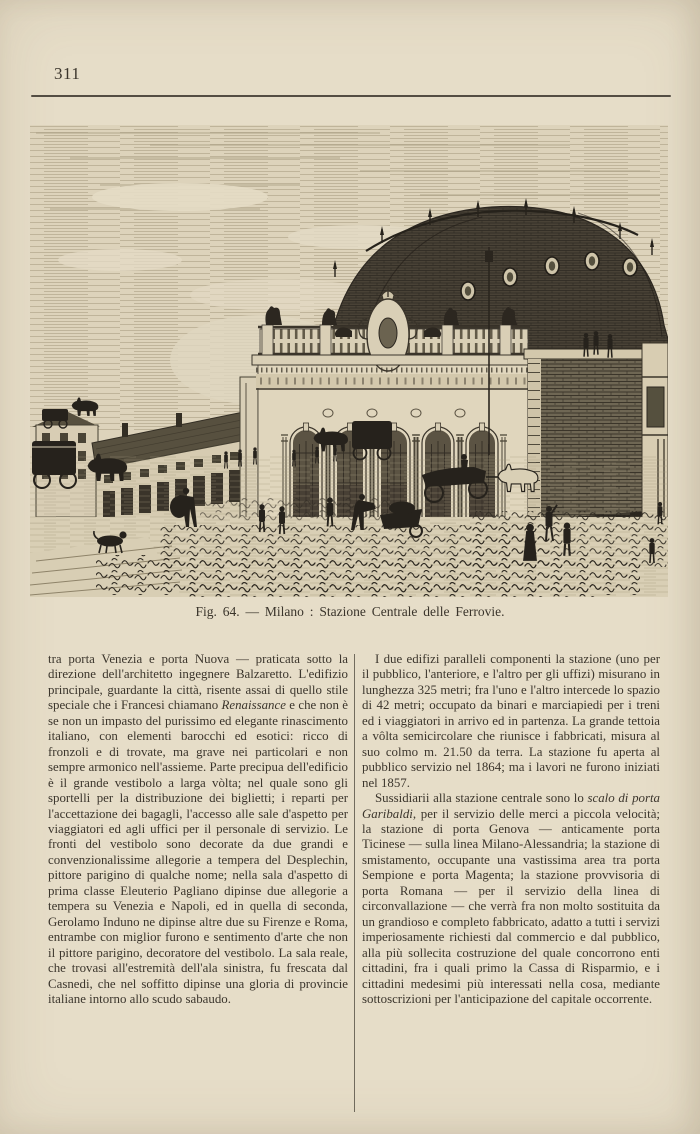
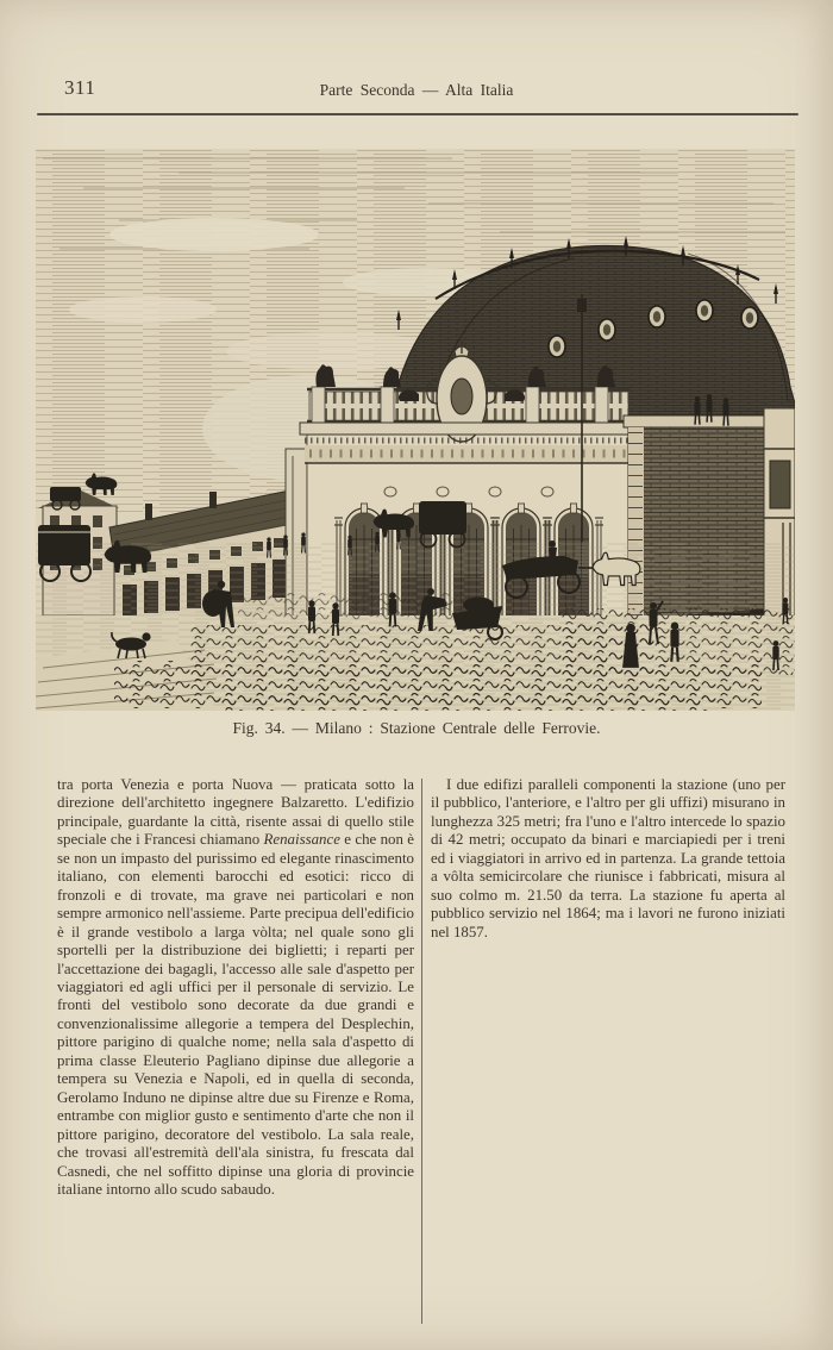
  311
+ Parte Seconda — Alta Italia
- Fig. 64. — Milano : Stazione Centrale delle Ferrovie.
+ Fig. 34. — Milano : Stazione Centrale delle Ferrovie.
- tra porta Venezia e porta Nuova — praticata sotto la direzione dell'architetto ingegnere Balzaretto. L'edifizio principale, guardante la città, risente assai di quello stile speciale che i Francesi chiamano Renaissance e che non è se non un impasto del purissimo ed elegante rinascimento italiano, con elementi barocchi ed esotici: ricco di fronzoli e di trovate, ma grave nei particolari e non sempre armonico nell'assieme. Parte precipua dell'edificio è il grande vestibolo a larga vòlta; nel quale sono gli sportelli per la distribuzione dei biglietti; i reparti per l'accettazione dei bagagli, l'accesso alle sale d'aspetto per viaggiatori ed agli uffici per il personale di servizio. Le fronti del vestibolo sono decorate da due grandi e convenzionalissime allegorie a tempera del Desplechin, pittore parigino di qualche nome; nella sala d'aspetto di prima classe Eleuterio Pagliano dipinse due allegorie a tempera su Venezia e Napoli, ed in quella di seconda, Gerolamo Induno ne dipinse altre due su Firenze e Roma, entrambe con miglior furono e sentimento d'arte che non il pittore parigino, decoratore del vestibolo. La sala reale, che trovasi all'estremità dell'ala sinistra, fu frescata dal Casnedi, che nel soffitto dipinse una gloria di provincie italiane intorno allo scudo sabaudo.
+ tra porta Venezia e porta Nuova — praticata sotto la direzione dell'architetto ingegnere Balzaretto. L'edifizio principale, guardante la città, risente assai di quello stile speciale che i Francesi chiamano Renaissance e che non è se non un impasto del purissimo ed elegante rinascimento italiano, con elementi barocchi ed esotici: ricco di fronzoli e di trovate, ma grave nei particolari e non sempre armonico nell'assieme. Parte precipua dell'edificio è il grande vestibolo a larga vòlta; nel quale sono gli sportelli per la distribuzione dei biglietti; i reparti per l'accettazione dei bagagli, l'accesso alle sale d'aspetto per viaggiatori ed agli uffici per il personale di servizio. Le fronti del vestibolo sono decorate da due grandi e convenzionalissime allegorie a tempera del Desplechin, pittore parigino di qualche nome; nella sala d'aspetto di prima classe Eleuterio Pagliano dipinse due allegorie a tempera su Venezia e Napoli, ed in quella di seconda, Gerolamo Induno ne dipinse altre due su Firenze e Roma, entrambe con miglior gusto e sentimento d'arte che non il pittore parigino, decoratore del vestibolo. La sala reale, che trovasi all'estremità dell'ala sinistra, fu frescata dal Casnedi, che nel soffitto dipinse una gloria di provincie italiane intorno allo scudo sabaudo.
  I due edifizi paralleli componenti la stazione (uno per il pubblico, l'anteriore, e l'altro per gli uffizi) misurano in lunghezza 325 metri; fra l'uno e l'altro intercede lo spazio di 42 metri; occupato da binari e marciapiedi per i treni ed i viaggiatori in arrivo ed in partenza. La grande tettoia a vôlta semicircolare che riunisce i fabbricati, misura al suo colmo m. 21.50 da terra. La stazione fu aperta al pubblico servizio nel 1864; ma i lavori ne furono iniziati nel 1857.
- Sussidiarii alla stazione centrale sono lo scalo di porta Garibaldi, per il servizio delle merci a piccola velocità; la stazione di porta Genova — anticamente porta Ticinese — sulla linea Milano-Alessandria; la stazione di smistamento, occupante una vastissima area tra porta Sempione e porta Magenta; la stazione provvisoria di porta Romana — per il servizio della linea di circonvallazione — che verrà fra non molto sostituita da un grandioso e completo fabbricato, adatto a tutti i servizi imperiosamente richiesti dal commercio e dal pubblico, alla più sollecita costruzione del quale concorrono enti cittadini, fra i quali primo la Cassa di Risparmio, e i cittadini medesimi più interessati nella cosa, mediante sottoscrizioni per l'anticipazione del capitale occorrente.
